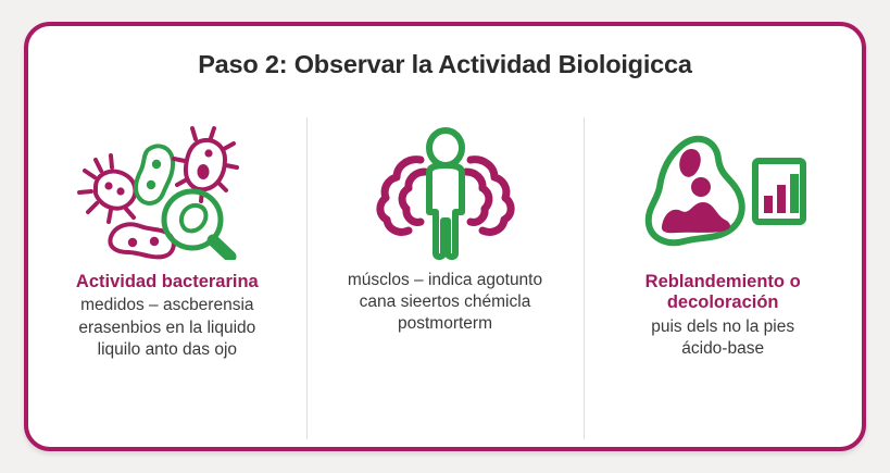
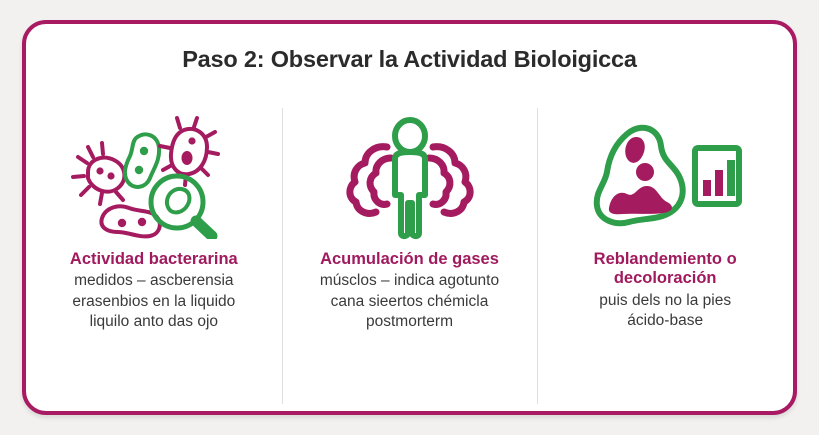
  Paso 2: Observar la Actividad Bioloigicca
  Actividad bacterarina
  medidos – ascberensia
  erasenbios en la liquido
  liquilo anto das ojo
+ Acumulación de gases
  músclos – indica agotunto
  cana sieertos chémicla
  postmorterm
  Reblandemiento o decoloración
  puis dels no la pies
  ácido-base
